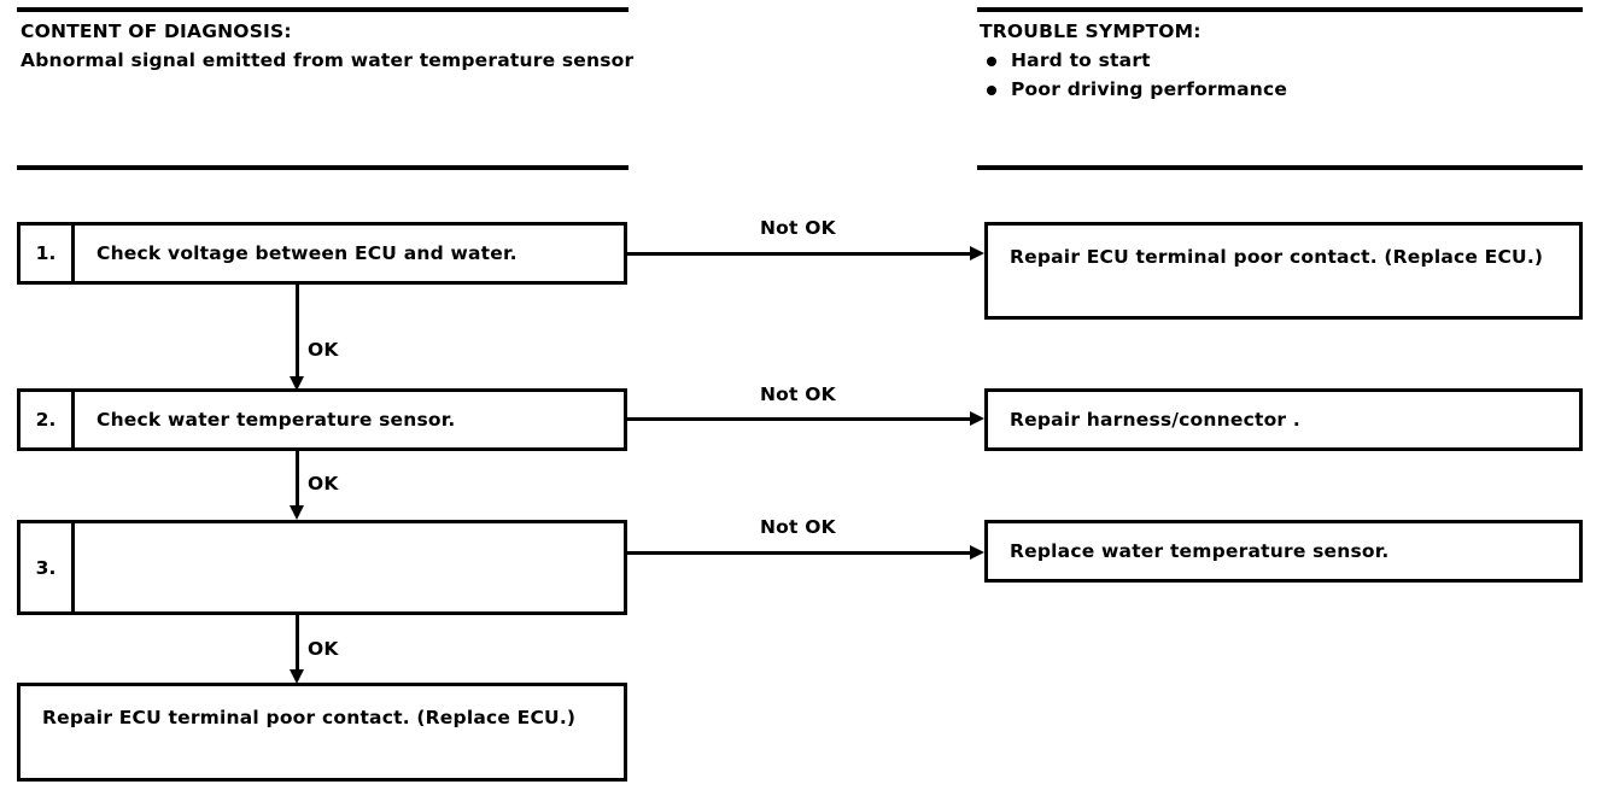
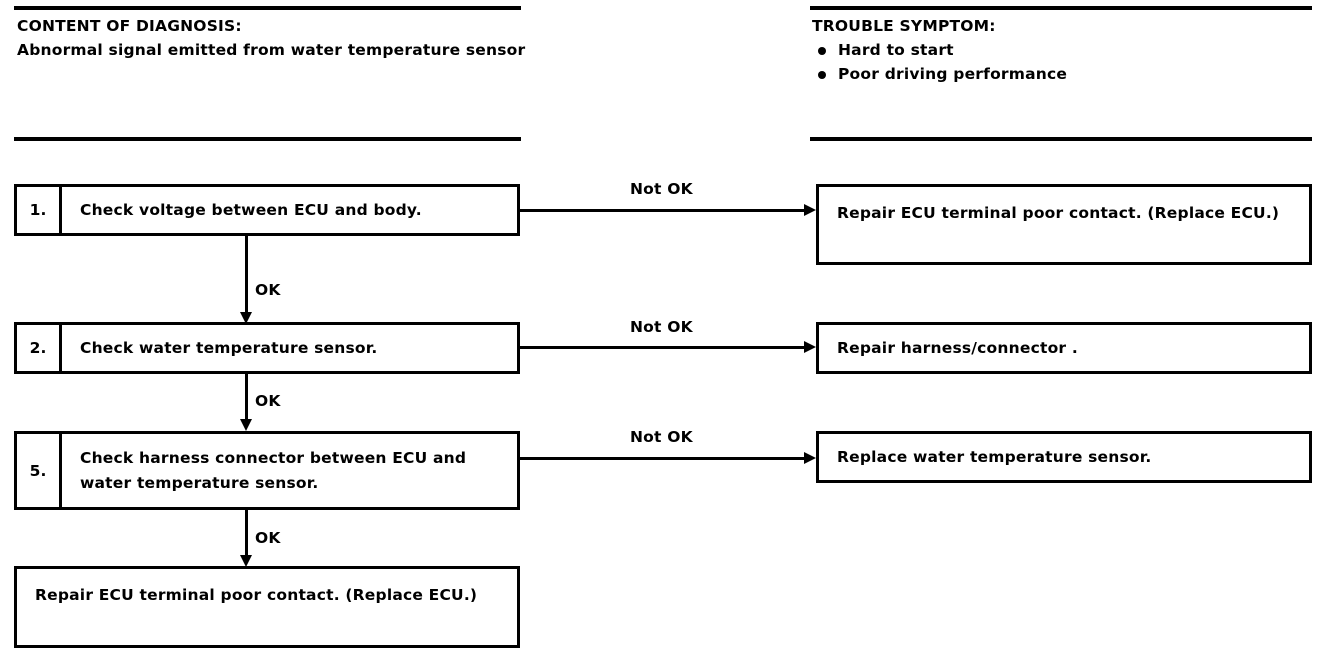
  CONTENT OF DIAGNOSIS:
  Abnormal signal emitted from water temperature sensor
  TROUBLE SYMPTOM:
  Hard to start
  Poor driving performance
  1.
- Check voltage between ECU and water.
+ Check voltage between ECU and body.
  Not OK
  Repair ECU terminal poor contact. (Replace ECU.)
  OK
  2.
  Check water temperature sensor.
  Not OK
  Repair harness/connector .
  OK
- 3.
+ 5.
+ Check harness connector between ECU and water temperature sensor.
  Not OK
  Replace water temperature sensor.
  OK
  Repair ECU terminal poor contact. (Replace ECU.)
